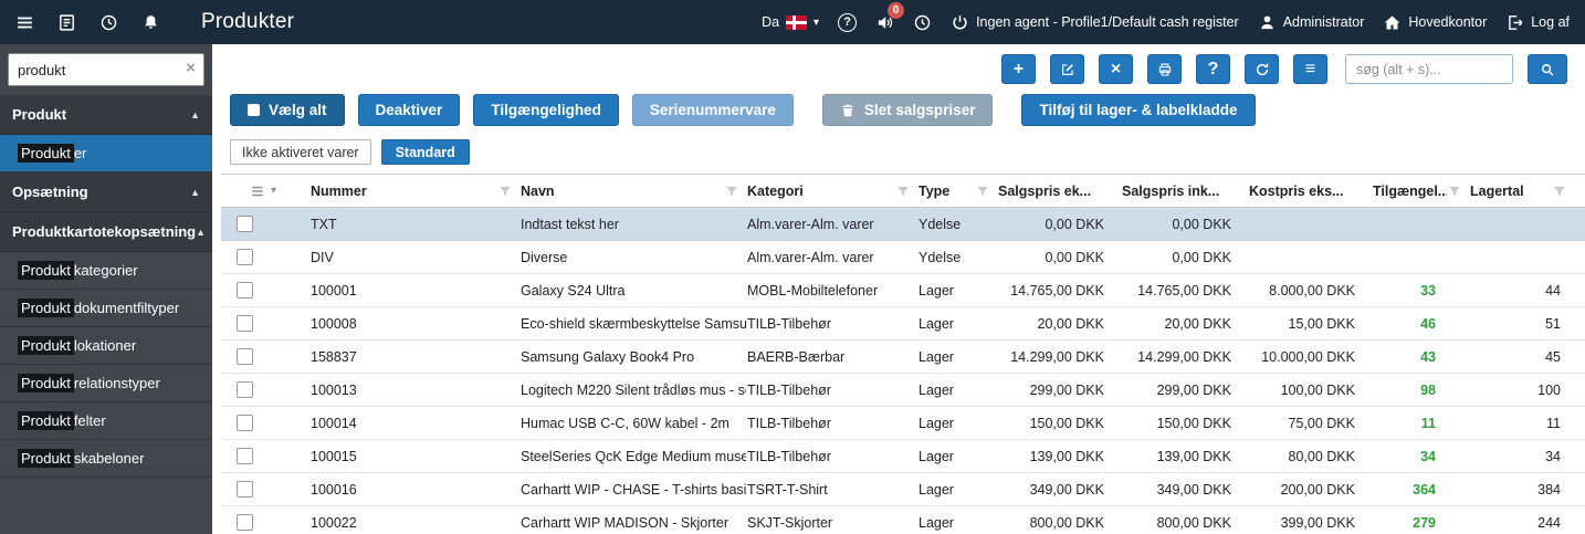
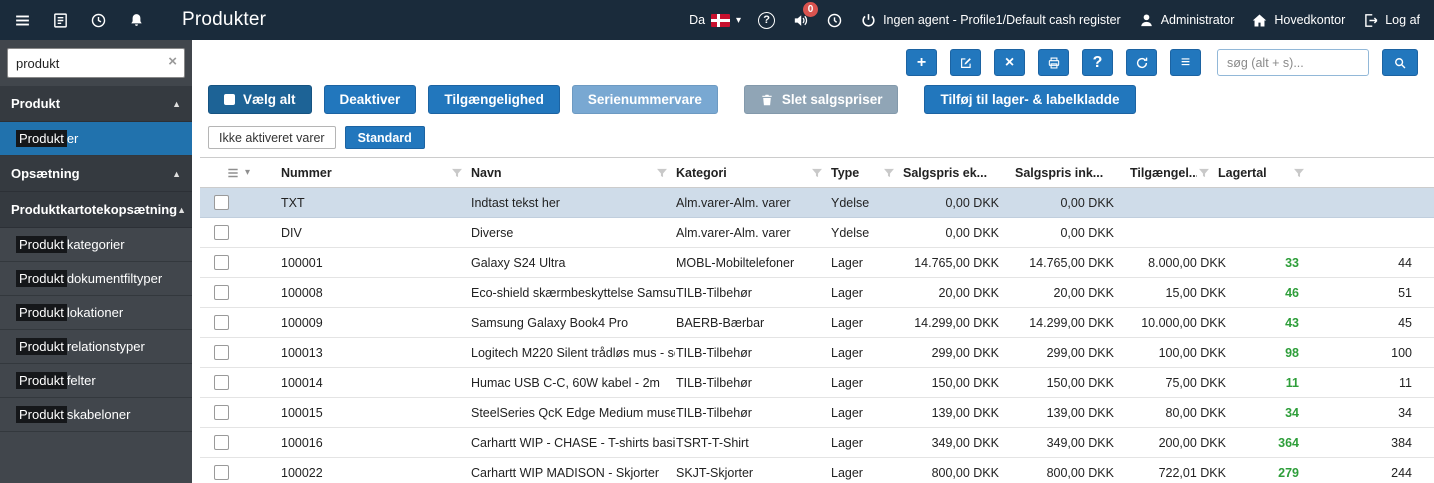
  Produkter
  Da
  ▾
  ?
  0
  Ingen agent - Profile1/Default cash register
  Administrator
  Hovedkontor
  Log af
  produkt
  ×
  Produkt
  ▲
  Produkt
  er
  Opsætning
  ▲
  Produktkartotekopsætning
  ▲
  Produkt
  kategorier
  Produkt
  dokumentfiltyper
  Produkt
  lokationer
  Produkt
  relationstyper
  Produkt
  felter
  Produkt
  skabeloner
  +
  ×
  ?
  ≡
  søg (alt + s)...
  Vælg alt
  Deaktiver
  Tilgængelighed
  Serienummervare
  Slet salgspriser
  Tilføj til lager- & labelkladde
  Ikke aktiveret varer
  Standard
  ▾
  Nummer
  Navn
  Kategori
  Type
  Salgspris ek...
  Salgspris ink...
- Kostpris eks...
  Tilgængel..
  Lagertal
  TXT
  Indtast tekst her
  Alm.varer-Alm. varer
  Ydelse
  0,00 DKK
  0,00 DKK
  DIV
  Diverse
  Alm.varer-Alm. varer
  Ydelse
  0,00 DKK
  0,00 DKK
  100001
  Galaxy S24 Ultra
  MOBL-Mobiltelefoner
  Lager
  14.765,00 DKK
  14.765,00 DKK
  8.000,00 DKK
  33
  44
  100008
  Eco-shield skærmbeskyttelse Samsu
  TILB-Tilbehør
  Lager
  20,00 DKK
  20,00 DKK
  15,00 DKK
  46
  51
- 158837
+ 100009
  Samsung Galaxy Book4 Pro
  BAERB-Bærbar
  Lager
  14.299,00 DKK
  14.299,00 DKK
  10.000,00 DKK
  43
  45
  100013
  Logitech M220 Silent trådløs mus - s
  TILB-Tilbehør
  Lager
  299,00 DKK
  299,00 DKK
  100,00 DKK
  98
  100
  100014
  Humac USB C-C, 60W kabel - 2m
  TILB-Tilbehør
  Lager
  150,00 DKK
  150,00 DKK
  75,00 DKK
  11
  11
  100015
  SteelSeries QcK Edge Medium muse
  TILB-Tilbehør
  Lager
  139,00 DKK
  139,00 DKK
  80,00 DKK
  34
  34
  100016
  Carhartt WIP - CHASE - T-shirts basi
  TSRT-T-Shirt
  Lager
  349,00 DKK
  349,00 DKK
  200,00 DKK
  364
  384
  100022
  Carhartt WIP MADISON - Skjorter
  SKJT-Skjorter
  Lager
  800,00 DKK
  800,00 DKK
- 399,00 DKK
+ 722,01 DKK
  279
  244
